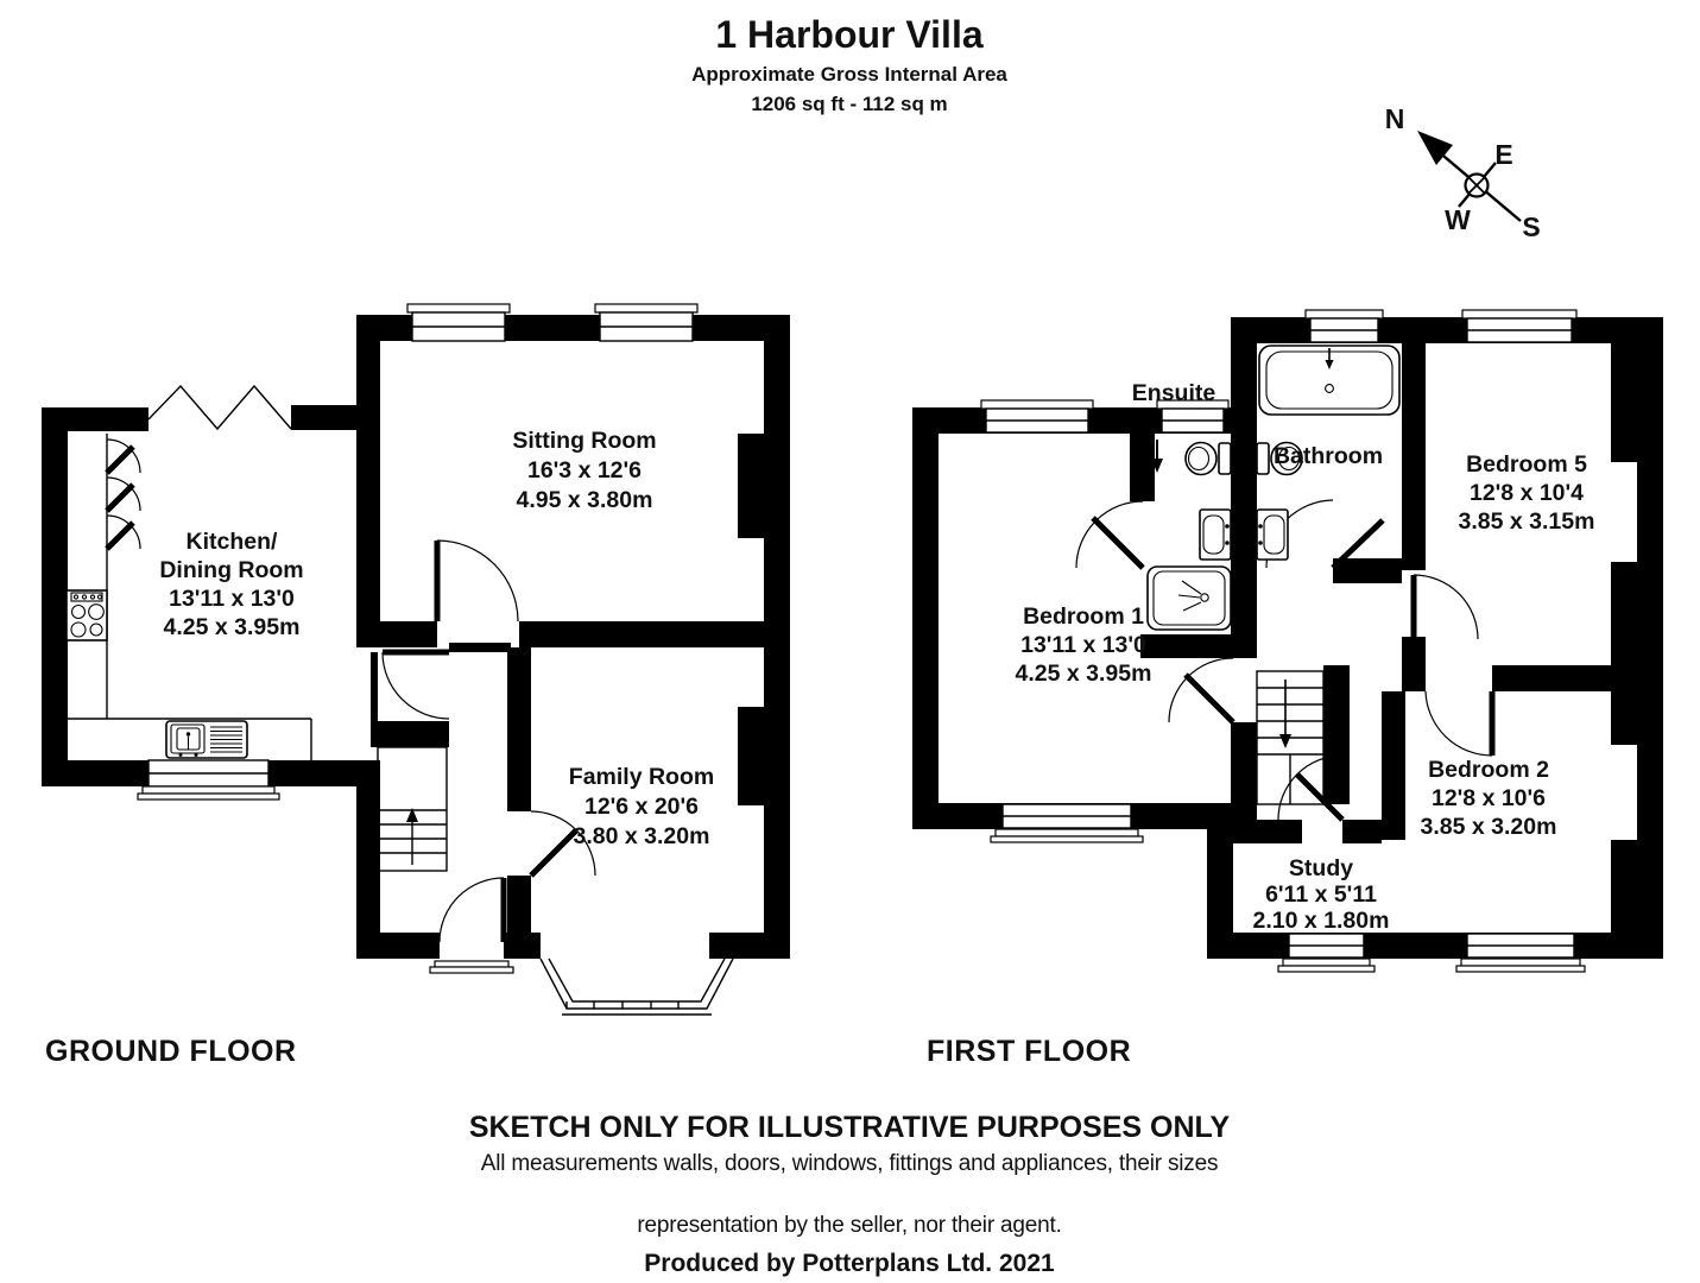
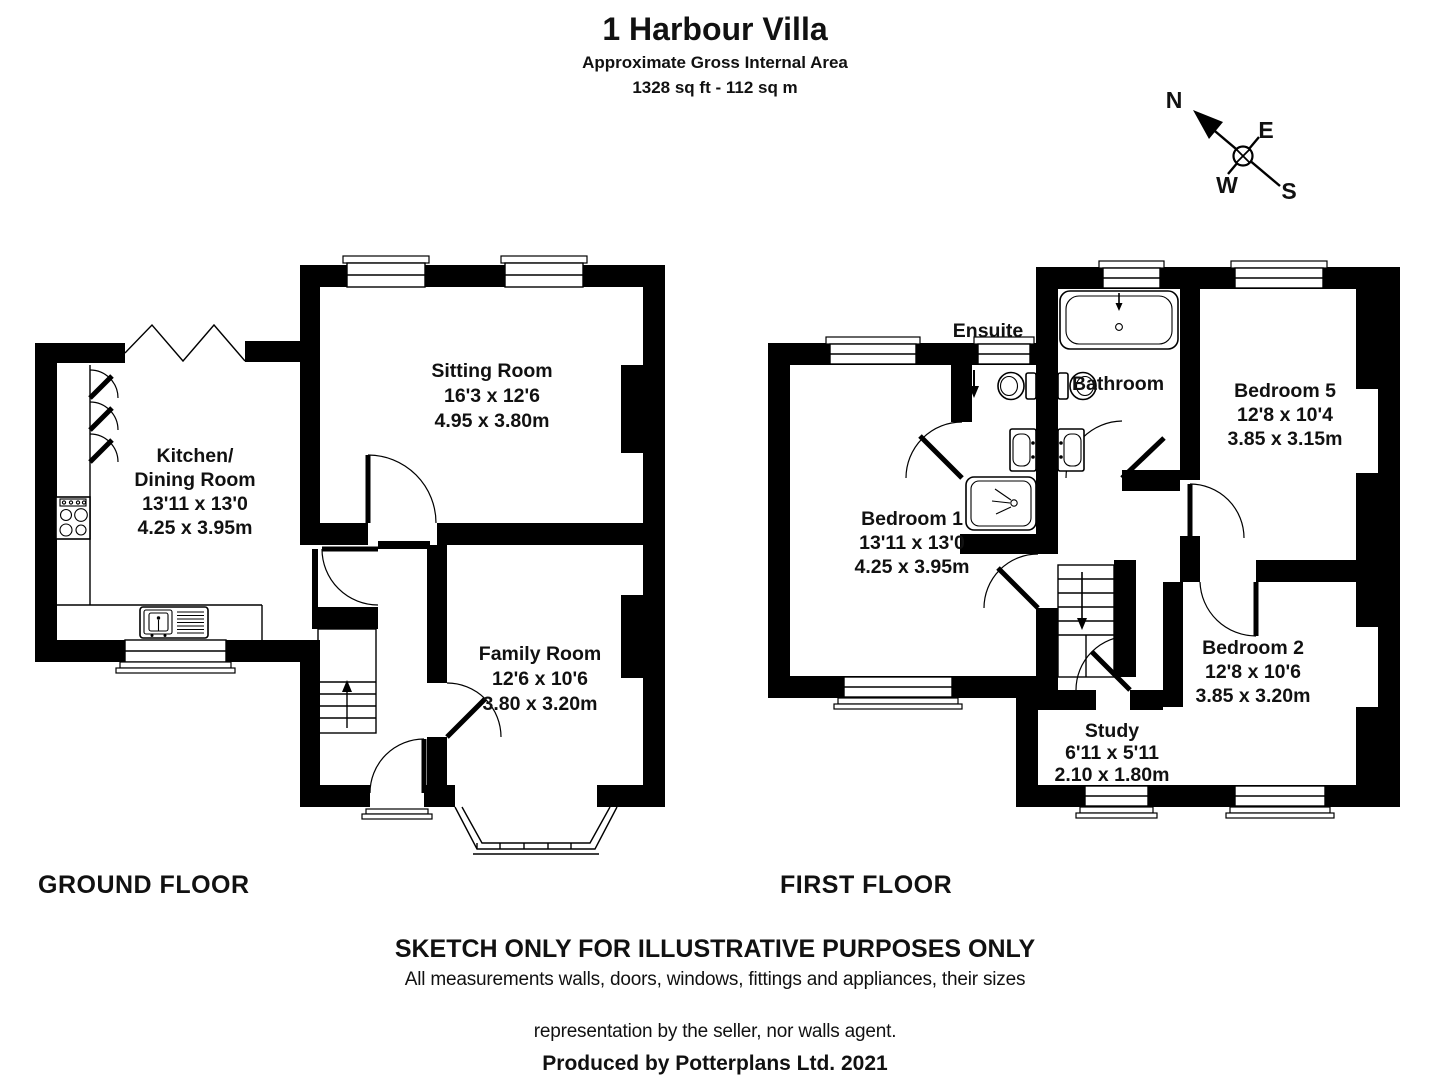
  1 Harbour Villa
  Approximate Gross Internal Area
- 1206 sq ft - 112 sq m
+ 1328 sq ft - 112 sq m
  N
  E
  W
  S
  Kitchen/
  Dining Room
  13'11 x 13'0
  4.25 x 3.95m
  Sitting Room
  16'3 x 12'6
  4.95 x 3.80m
  Family Room
- 12'6 x 20'6
+ 12'6 x 10'6
  3.80 x 3.20m
  GROUND FLOOR
  Ensuite
  Bathroom
  Bedroom 1
  13'11 x 13'0
  4.25 x 3.95m
  Bedroom 5
  12'8 x 10'4
  3.85 x 3.15m
  Bedroom 2
  12'8 x 10'6
  3.85 x 3.20m
  Study
  6'11 x 5'11
  2.10 x 1.80m
  FIRST FLOOR
  SKETCH ONLY FOR ILLUSTRATIVE PURPOSES ONLY
  All measurements walls, doors, windows, fittings and appliances, their sizes
- representation by the seller, nor their agent.
+ representation by the seller, nor walls agent.
  Produced by Potterplans Ltd. 2021
